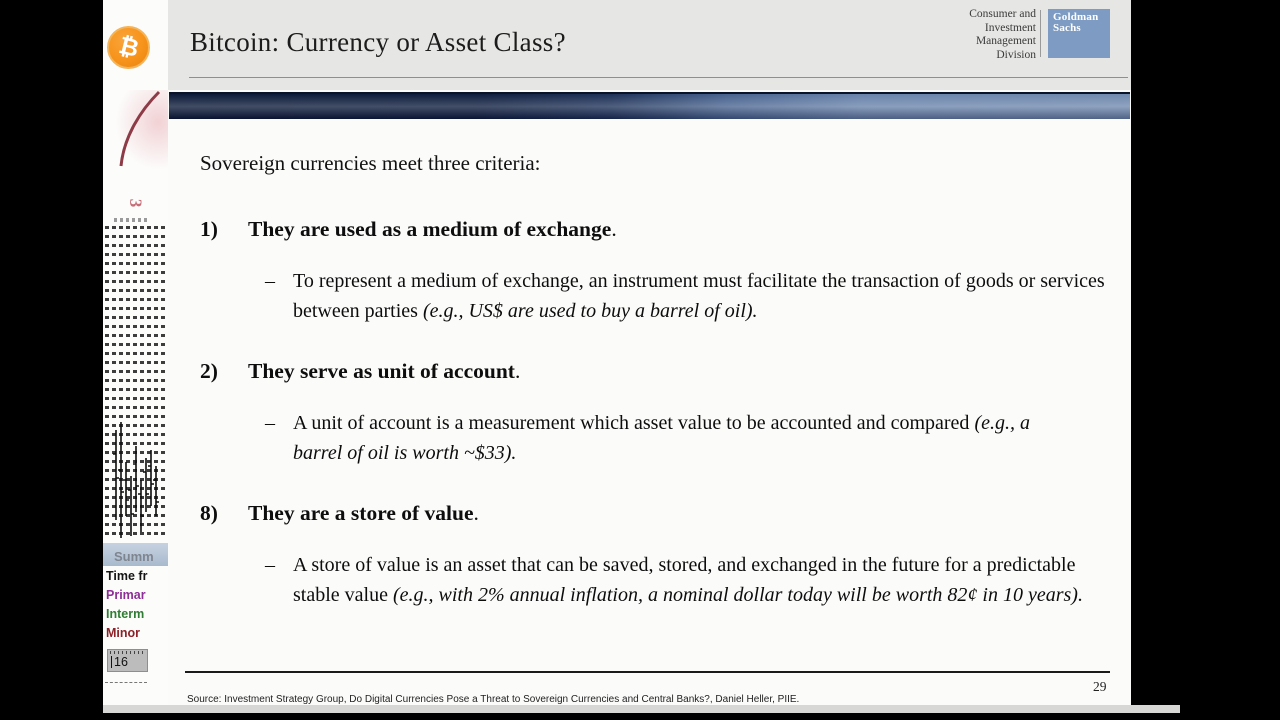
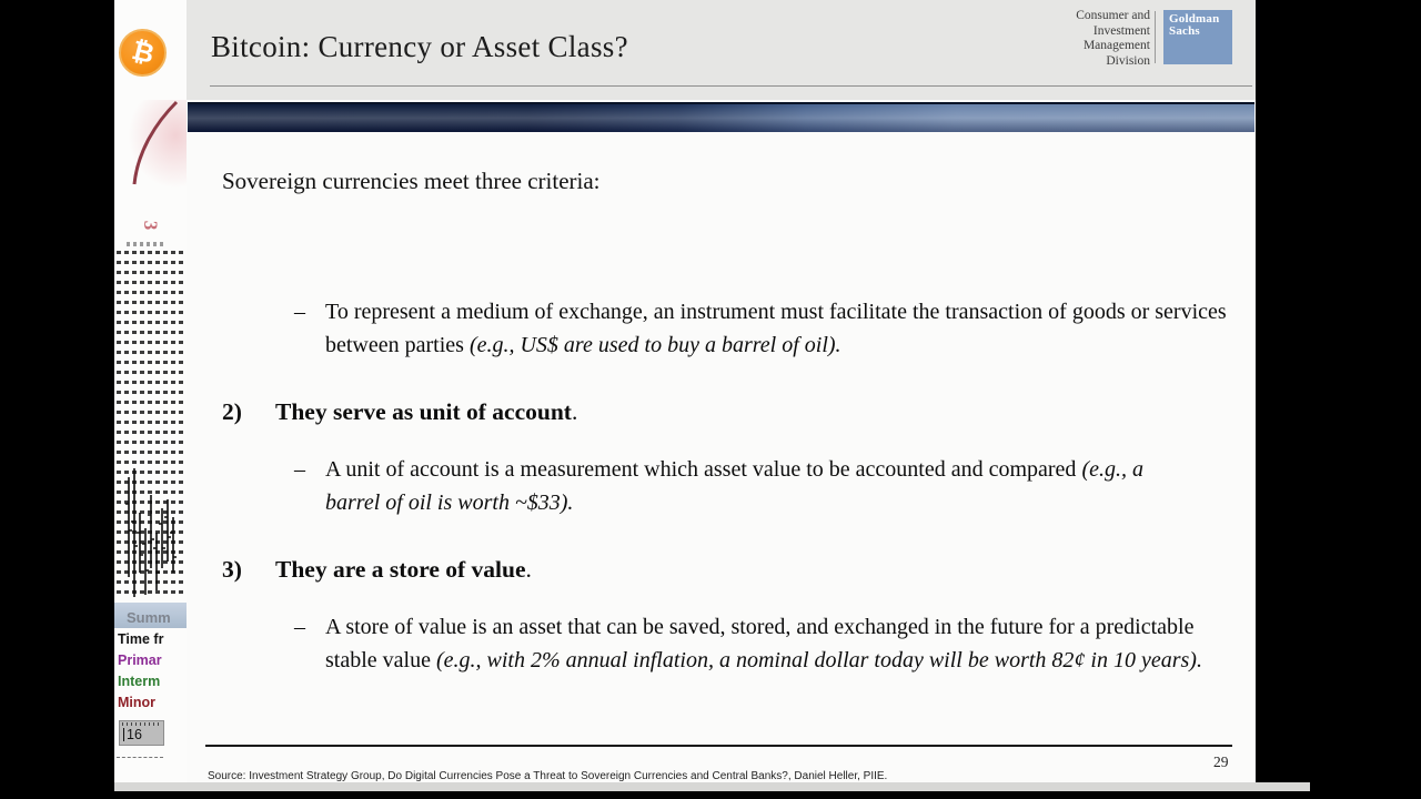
  Summ
  Time fr
  Primar
  Interm
  Minor
  16
  Bitcoin: Currency or Asset Class?
  Consumer and
  Investment
  Management
  Division
  Goldman
  Sachs
  Sovereign currencies meet three criteria:
- 1) They are used as a medium of exchange.
  –
  To represent a medium of exchange, an instrument must facilitate the transaction of goods or services between parties (e.g., US$ are used to buy a barrel of oil).
  2) They serve as unit of account.
  –
  A unit of account is a measurement which asset value to be accounted and compared (e.g., a barrel of oil is worth ~$33).
- 8) They are a store of value.
+ 3) They are a store of value.
  –
  A store of value is an asset that can be saved, stored, and exchanged in the future for a predictable stable value (e.g., with 2% annual inflation, a nominal dollar today will be worth 82¢ in 10 years).
  Source: Investment Strategy Group, Do Digital Currencies Pose a Threat to Sovereign Currencies and Central Banks?, Daniel Heller, PIIE.
  29
